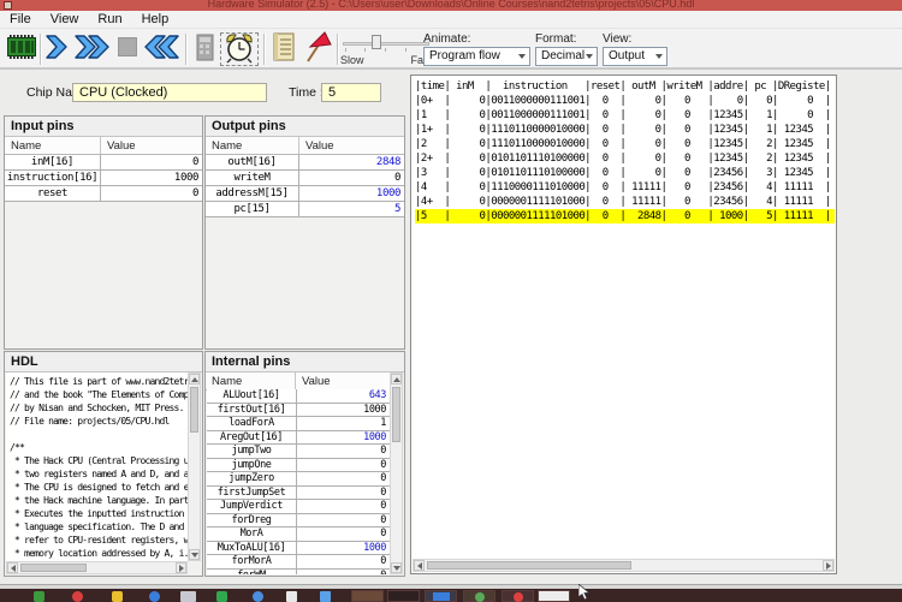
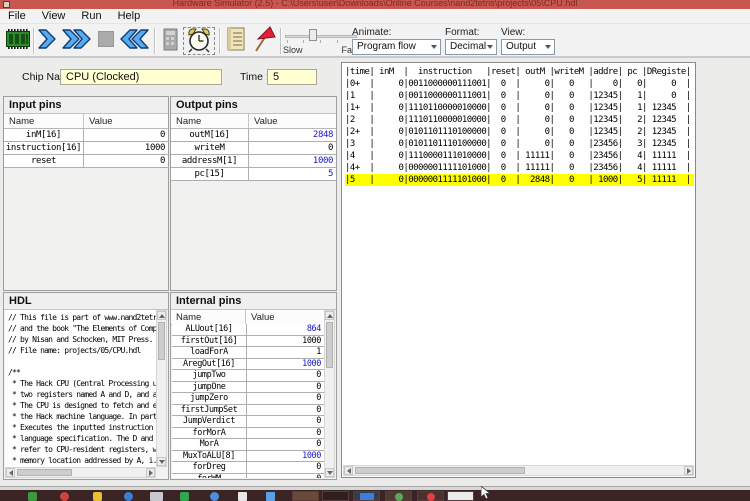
  Hardware Simulator (2.5) - C:\Users\user\Downloads\Online Courses\nand2tetris\projects\05\CPU.hdl
  File
  View
  Run
  Help
  Slow
  Animate:
  Program flow
  Format:
  Decimal
  View:
  Output
  CPU (Clocked)
  Time
  5
  Input pins
  Name
  Value
  inM[16]
  0
  instruction[16]
  1000
  reset
  0
  Output pins
  Name
  Value
  outM[16]
  2848
  writeM
  0
- addressM[15]
+ addressM[1]
  1000
  pc[15]
  5
  HDL
  // This file is part of www.nand2tetr
  // and the book "The Elements of Comp
  // by Nisan and Schocken, MIT Press.
  // File name: projects/05/CPU.hdl
  /**
  * The Hack CPU (Central Processing u
  * two registers named A and D, and a
  * The CPU is designed to fetch and e
  * the Hack machine language. In part
  * Executes the inputted instruction
  * language specification. The D and
  * refer to CPU-resident registers, w
  * memory location addressed by A, i.
  Internal pins
  Name
  Value
  ALUout[16]
- 643
+ 864
  firstOut[16]
  1000
  loadForA
  1
  AregOut[16]
  1000
  jumpTwo
  0
  jumpOne
  0
  jumpZero
  0
  firstJumpSet
  0
  JumpVerdict
  0
- forDreg
+ forMorA
  0
  MorA
  0
- MuxToALU[16]
+ MuxToALU[8]
  1000
- forMorA
+ forDreg
  0
  |time| inM | instruction |reset| outM |writeM |addre| pc |DRegiste|
  |0+ | 0|0011000000111001| 0 | 0| 0 | 0| 0| 0 |
  |1 | 0|0011000000111001| 0 | 0| 0 |12345| 1| 0 |
  |1+ | 0|1110110000010000| 0 | 0| 0 |12345| 1| 12345 |
  |2 | 0|1110110000010000| 0 | 0| 0 |12345| 2| 12345 |
  |2+ | 0|0101101110100000| 0 | 0| 0 |12345| 2| 12345 |
  |3 | 0|0101101110100000| 0 | 0| 0 |23456| 3| 12345 |
  |4 | 0|1110000111010000| 0 | 11111| 0 |23456| 4| 11111 |
  |4+ | 0|0000001111101000| 0 | 11111| 0 |23456| 4| 11111 |
  |5 | 0|0000001111101000| 0 | 2848| 0 | 1000| 5| 11111 |
